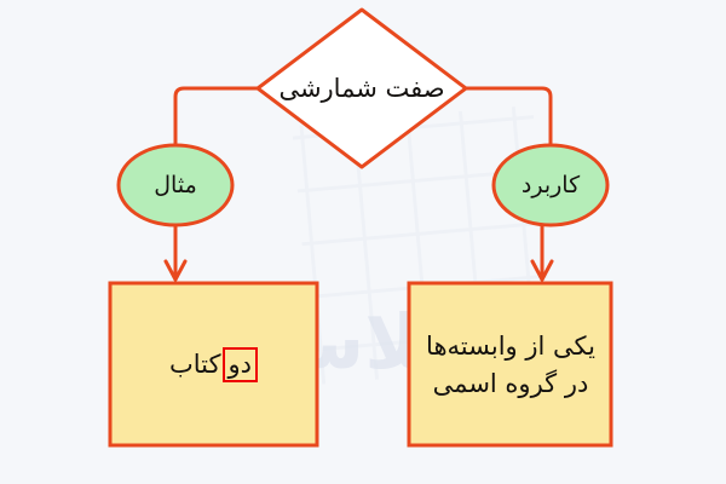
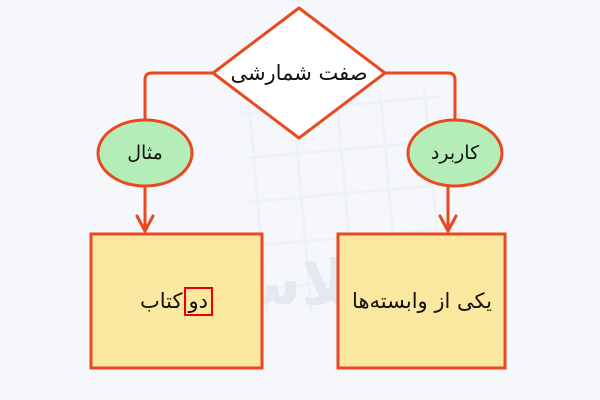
  صفت شمارشی
  مثال
  کاربرد
  دوکتاب
  یکی از وابسته‌ها
- در گروه اسمی
